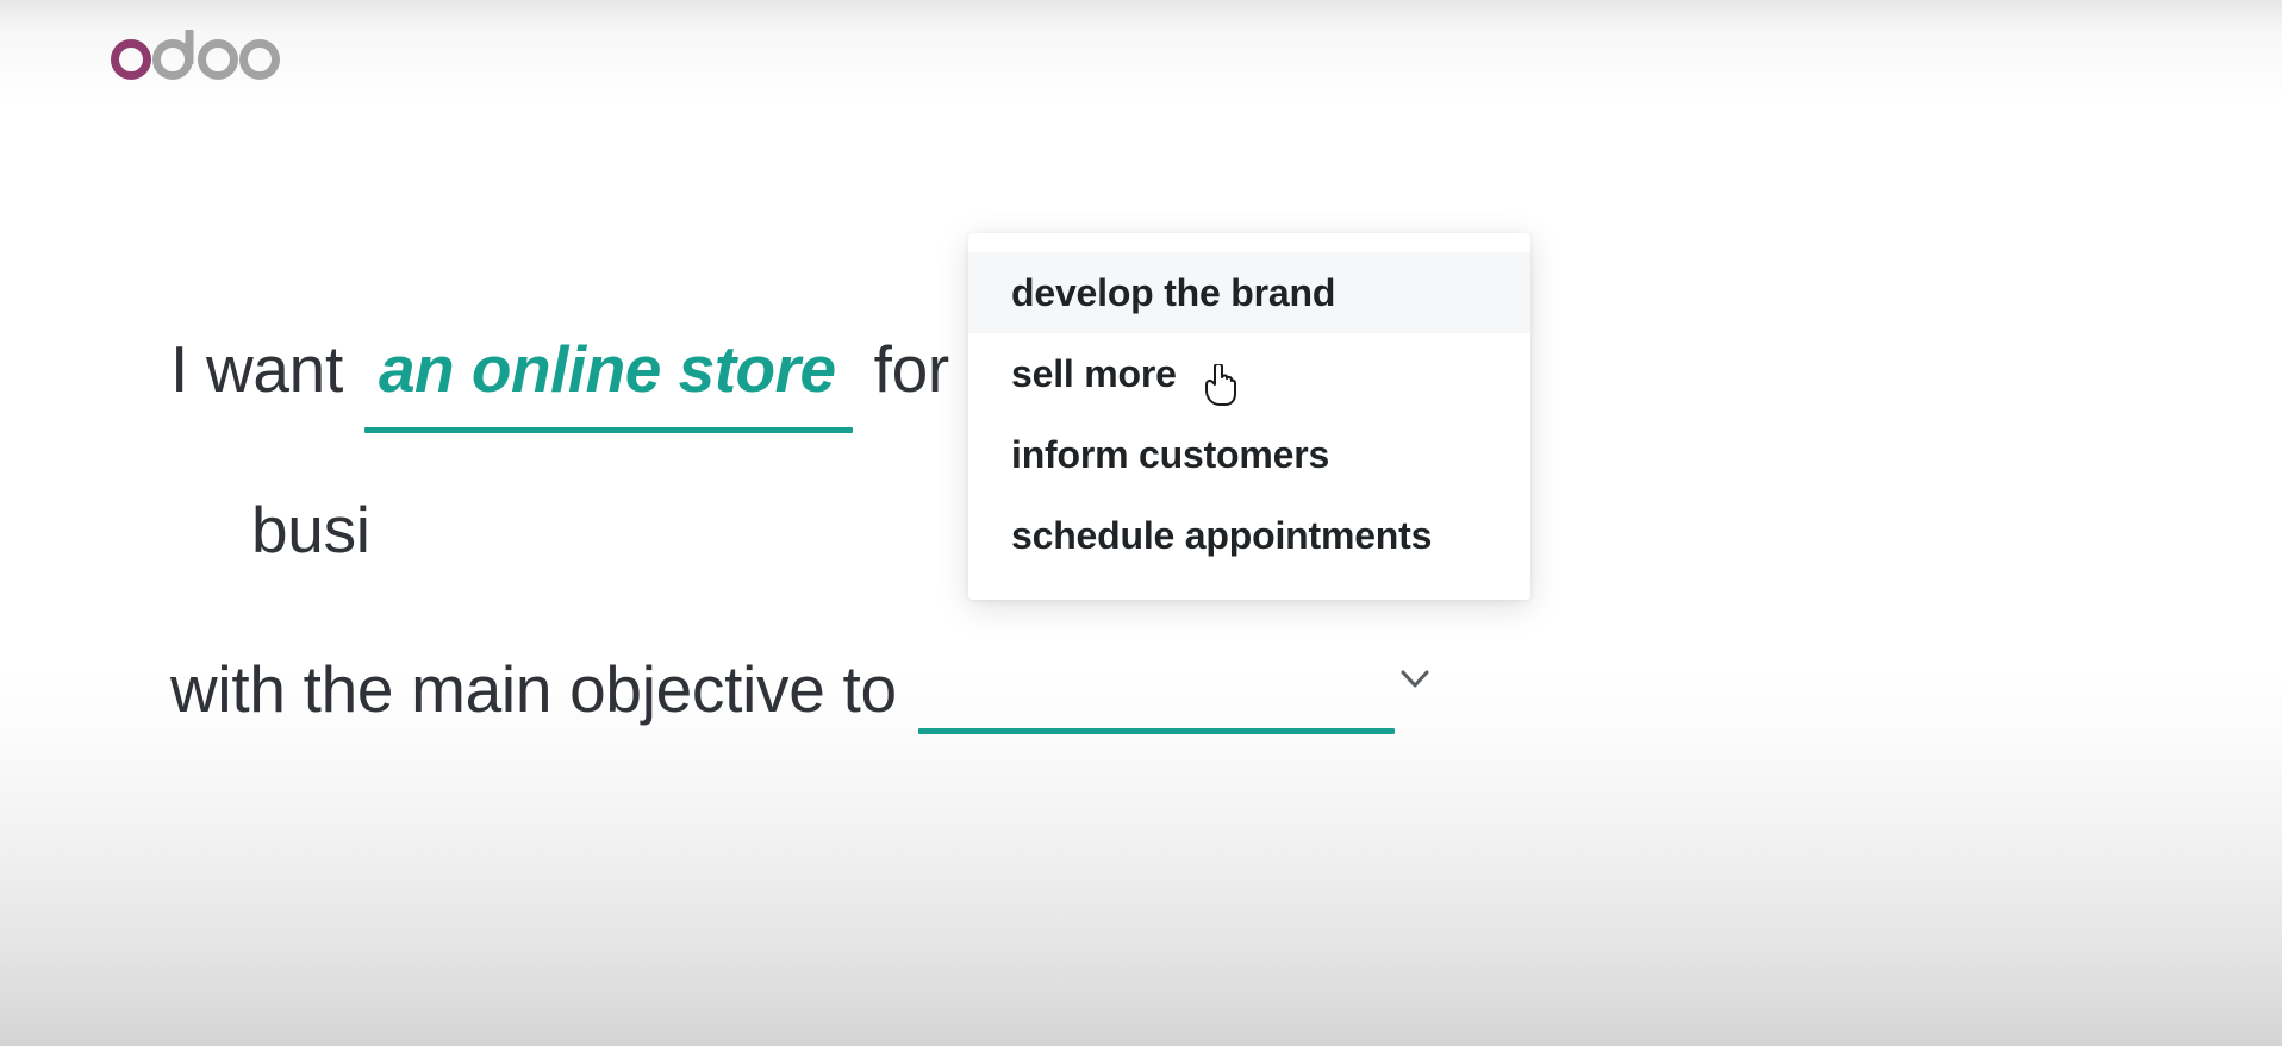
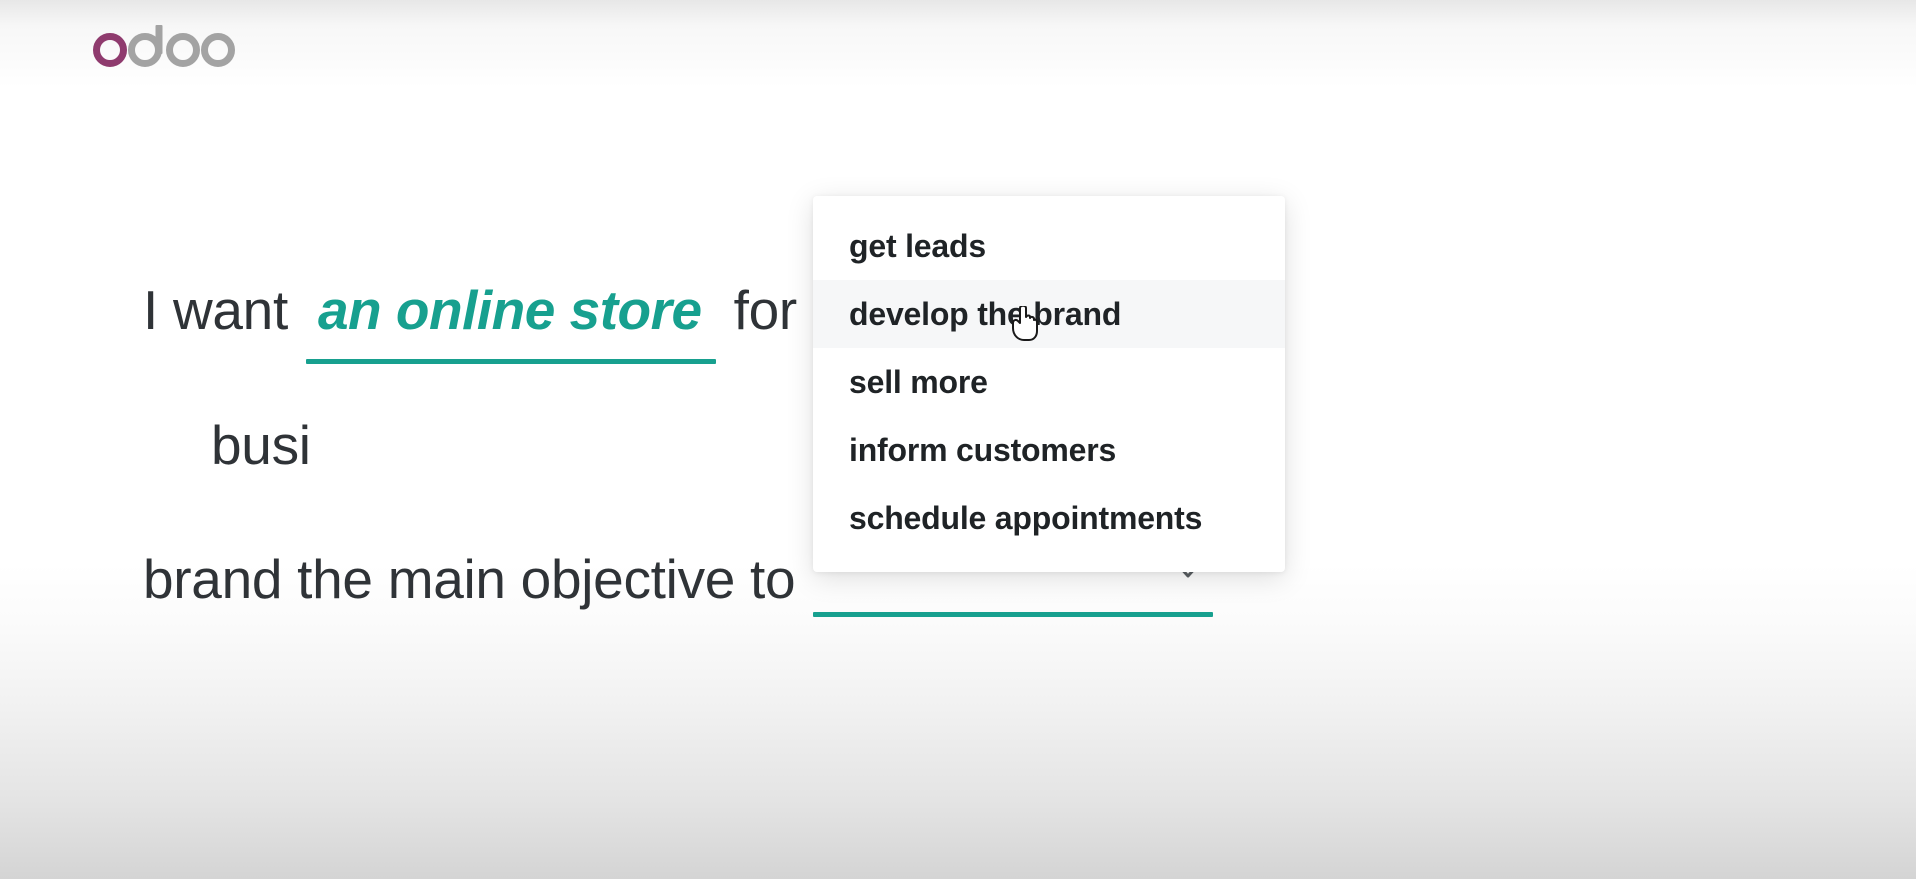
  I want
  an online store
  for
  busi
- with the main objective to
+ brand the main objective to
+ get leads
  develop the brand
  sell more
  inform customers
  schedule appointments
